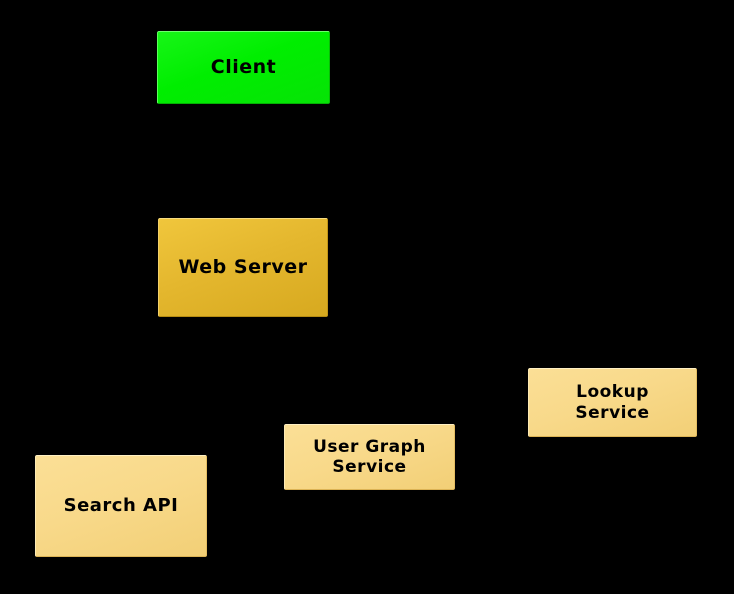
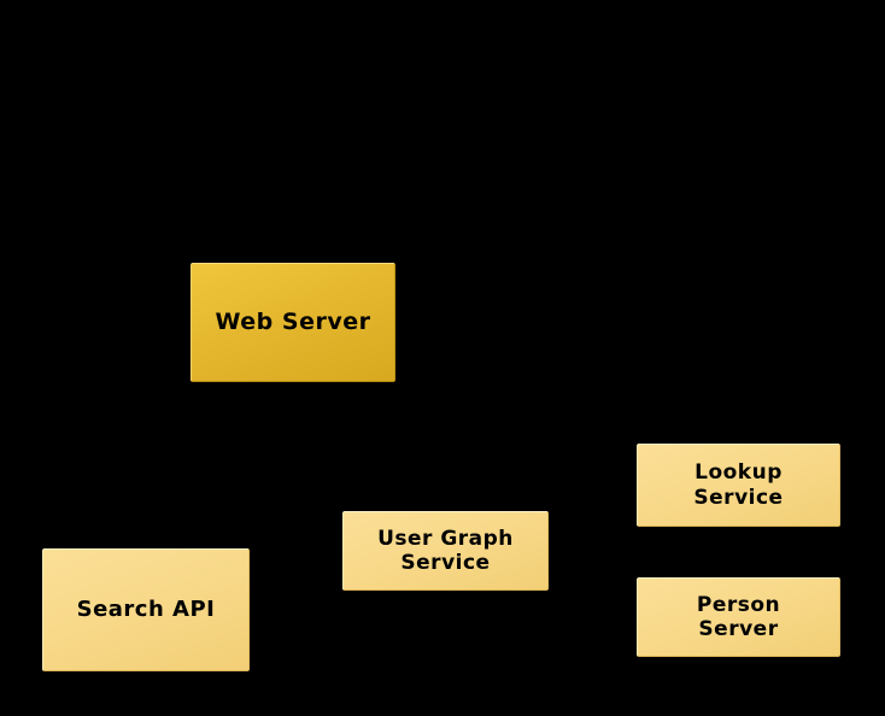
- Client
  Web Server
  Lookup
  Service
  User Graph
  Service
+ Person
+ Server
  Search API
